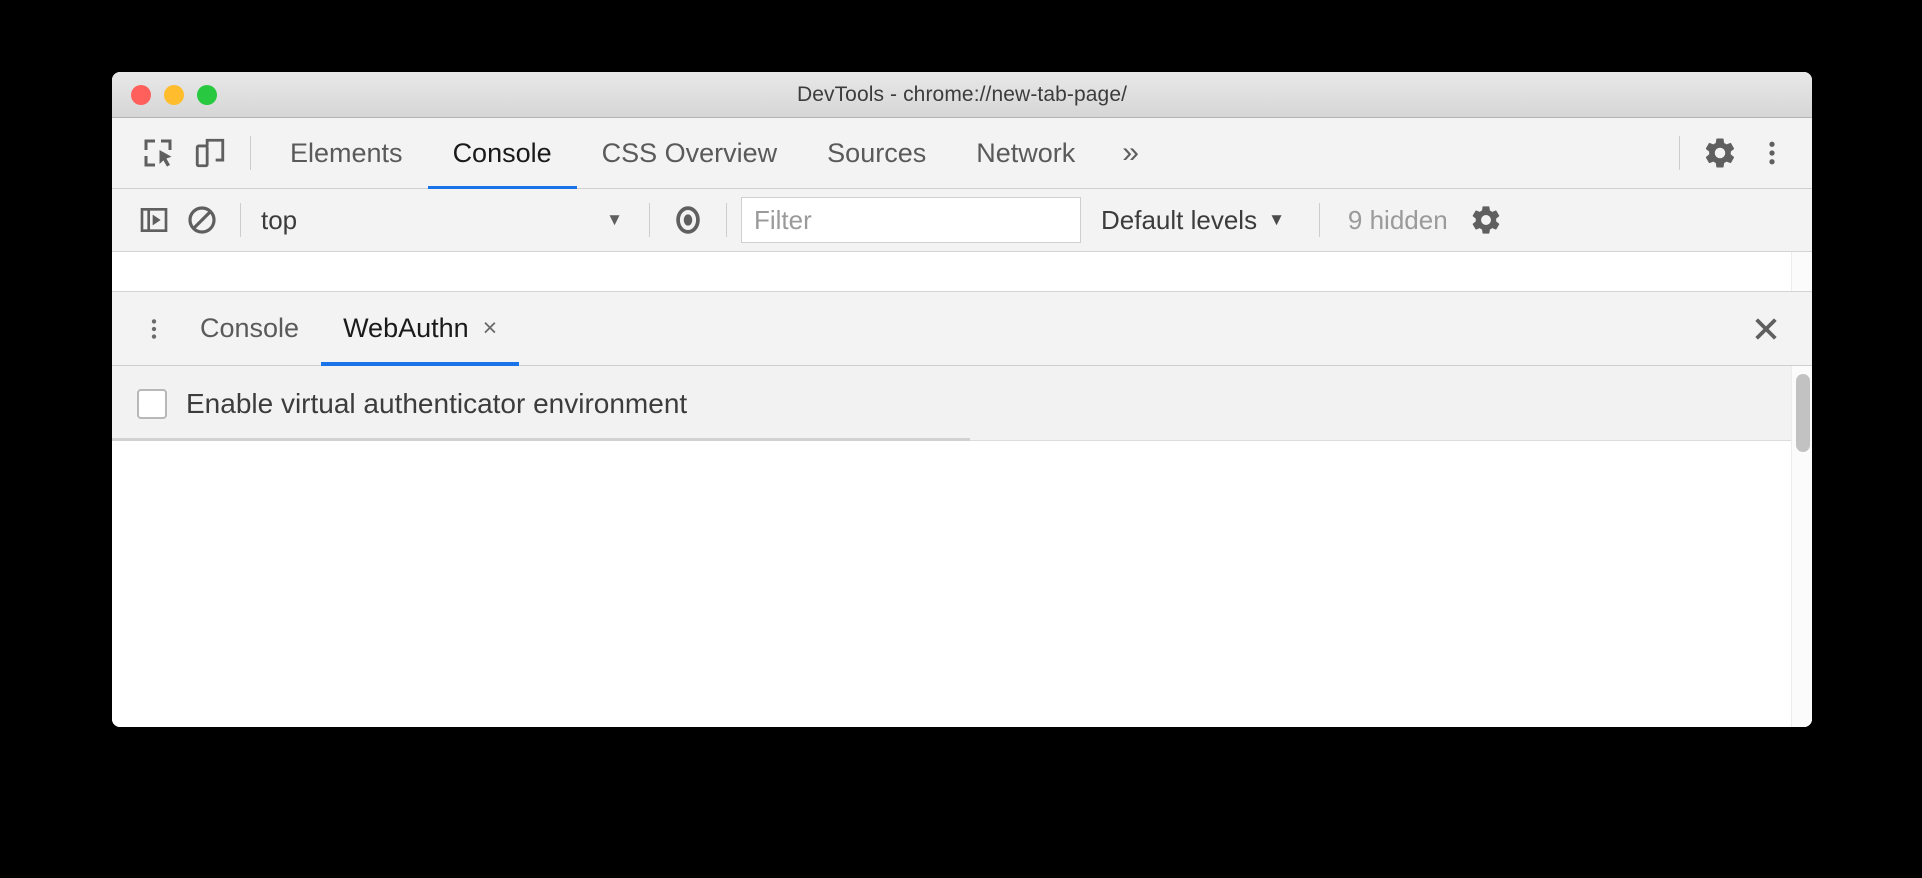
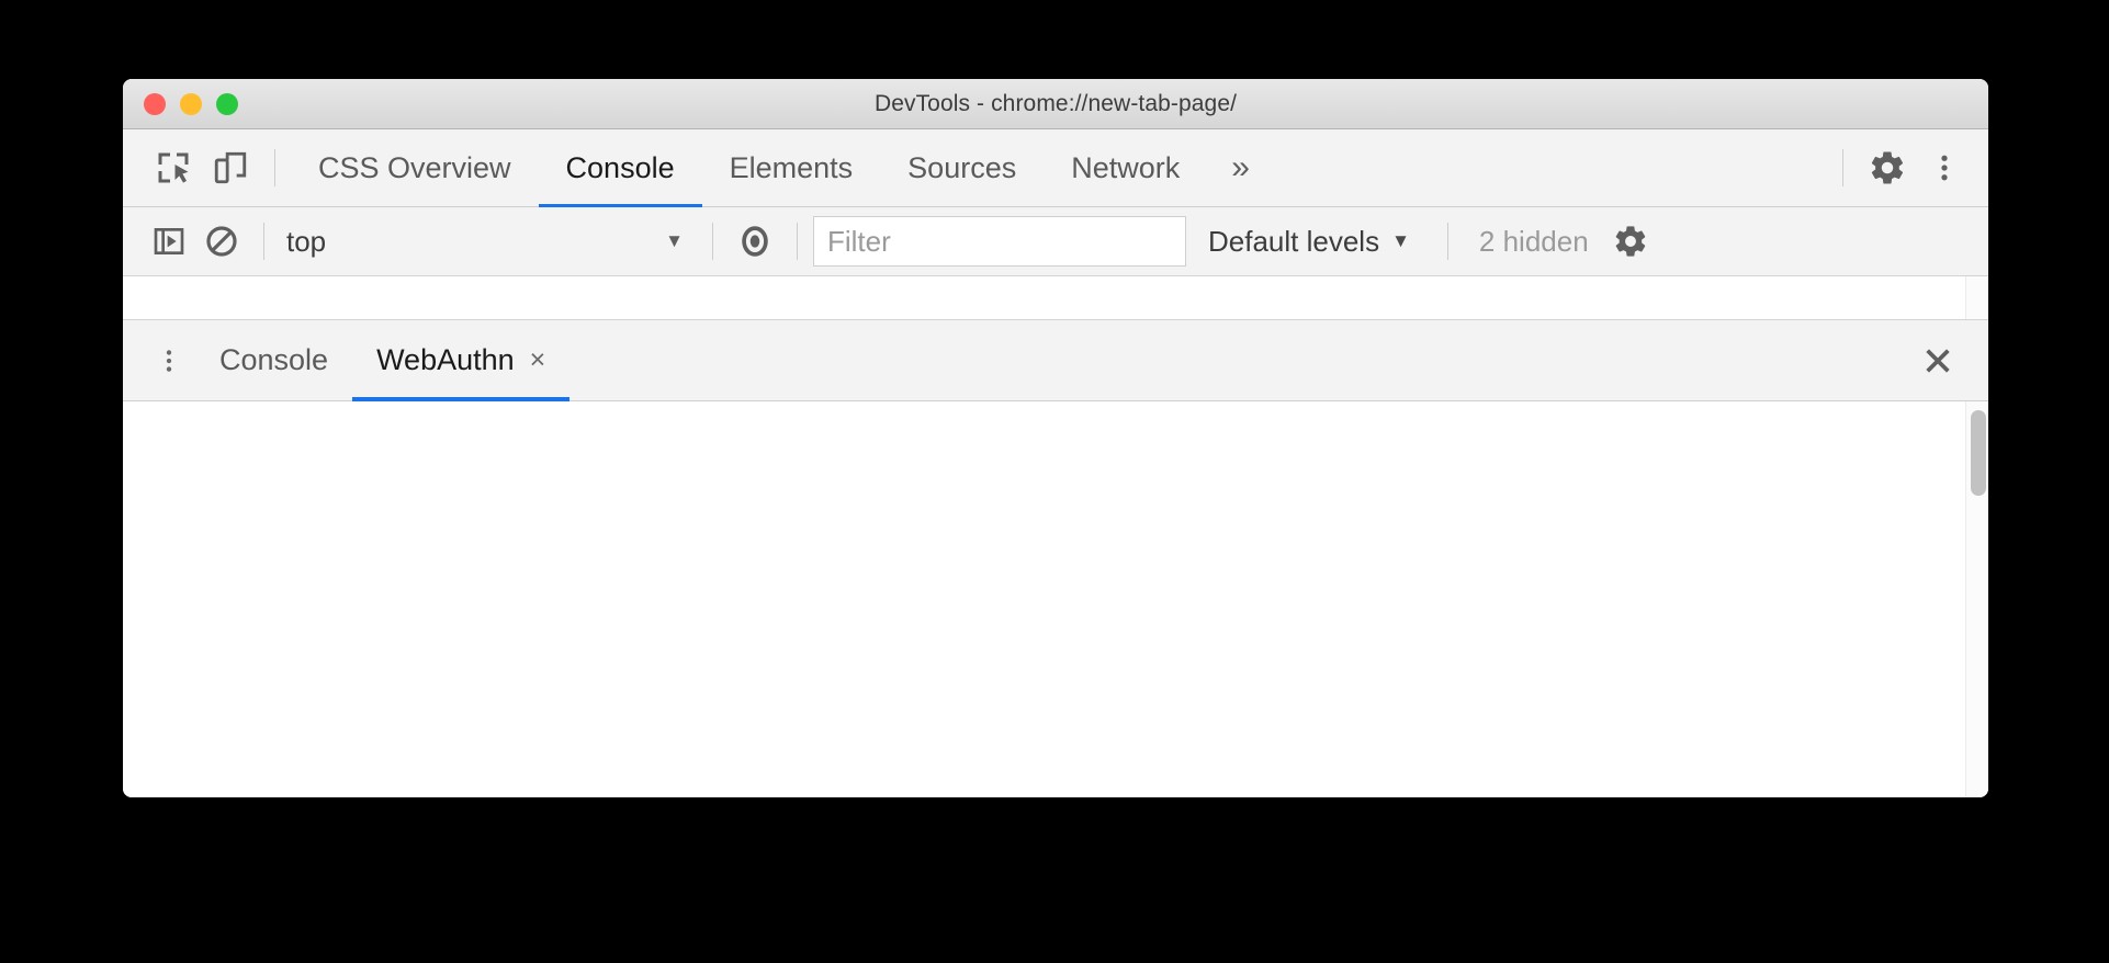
  DevTools - chrome://new-tab-page/
- Elements
+ CSS Overview
  Console
- CSS Overview
+ Elements
  Sources
  Network
  »
  top
  ▼
  Filter
  Default levels
  ▼
- 9 hidden
+ 2 hidden
  Console
  WebAuthn
  ×
- Enable virtual authenticator environment
